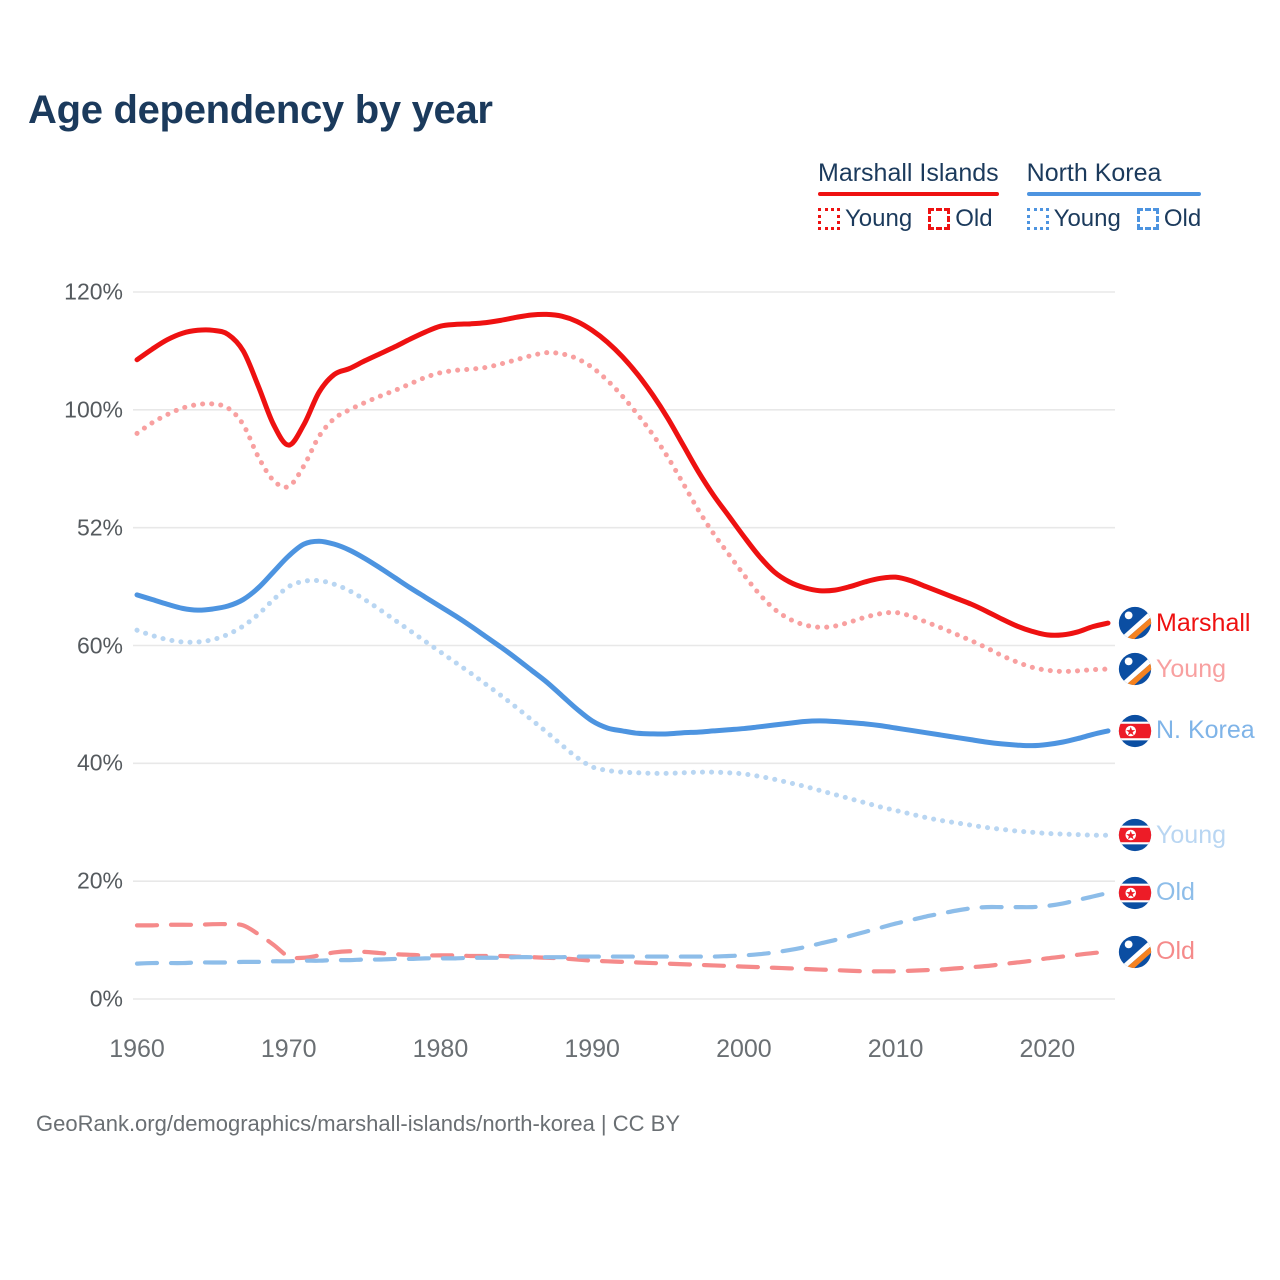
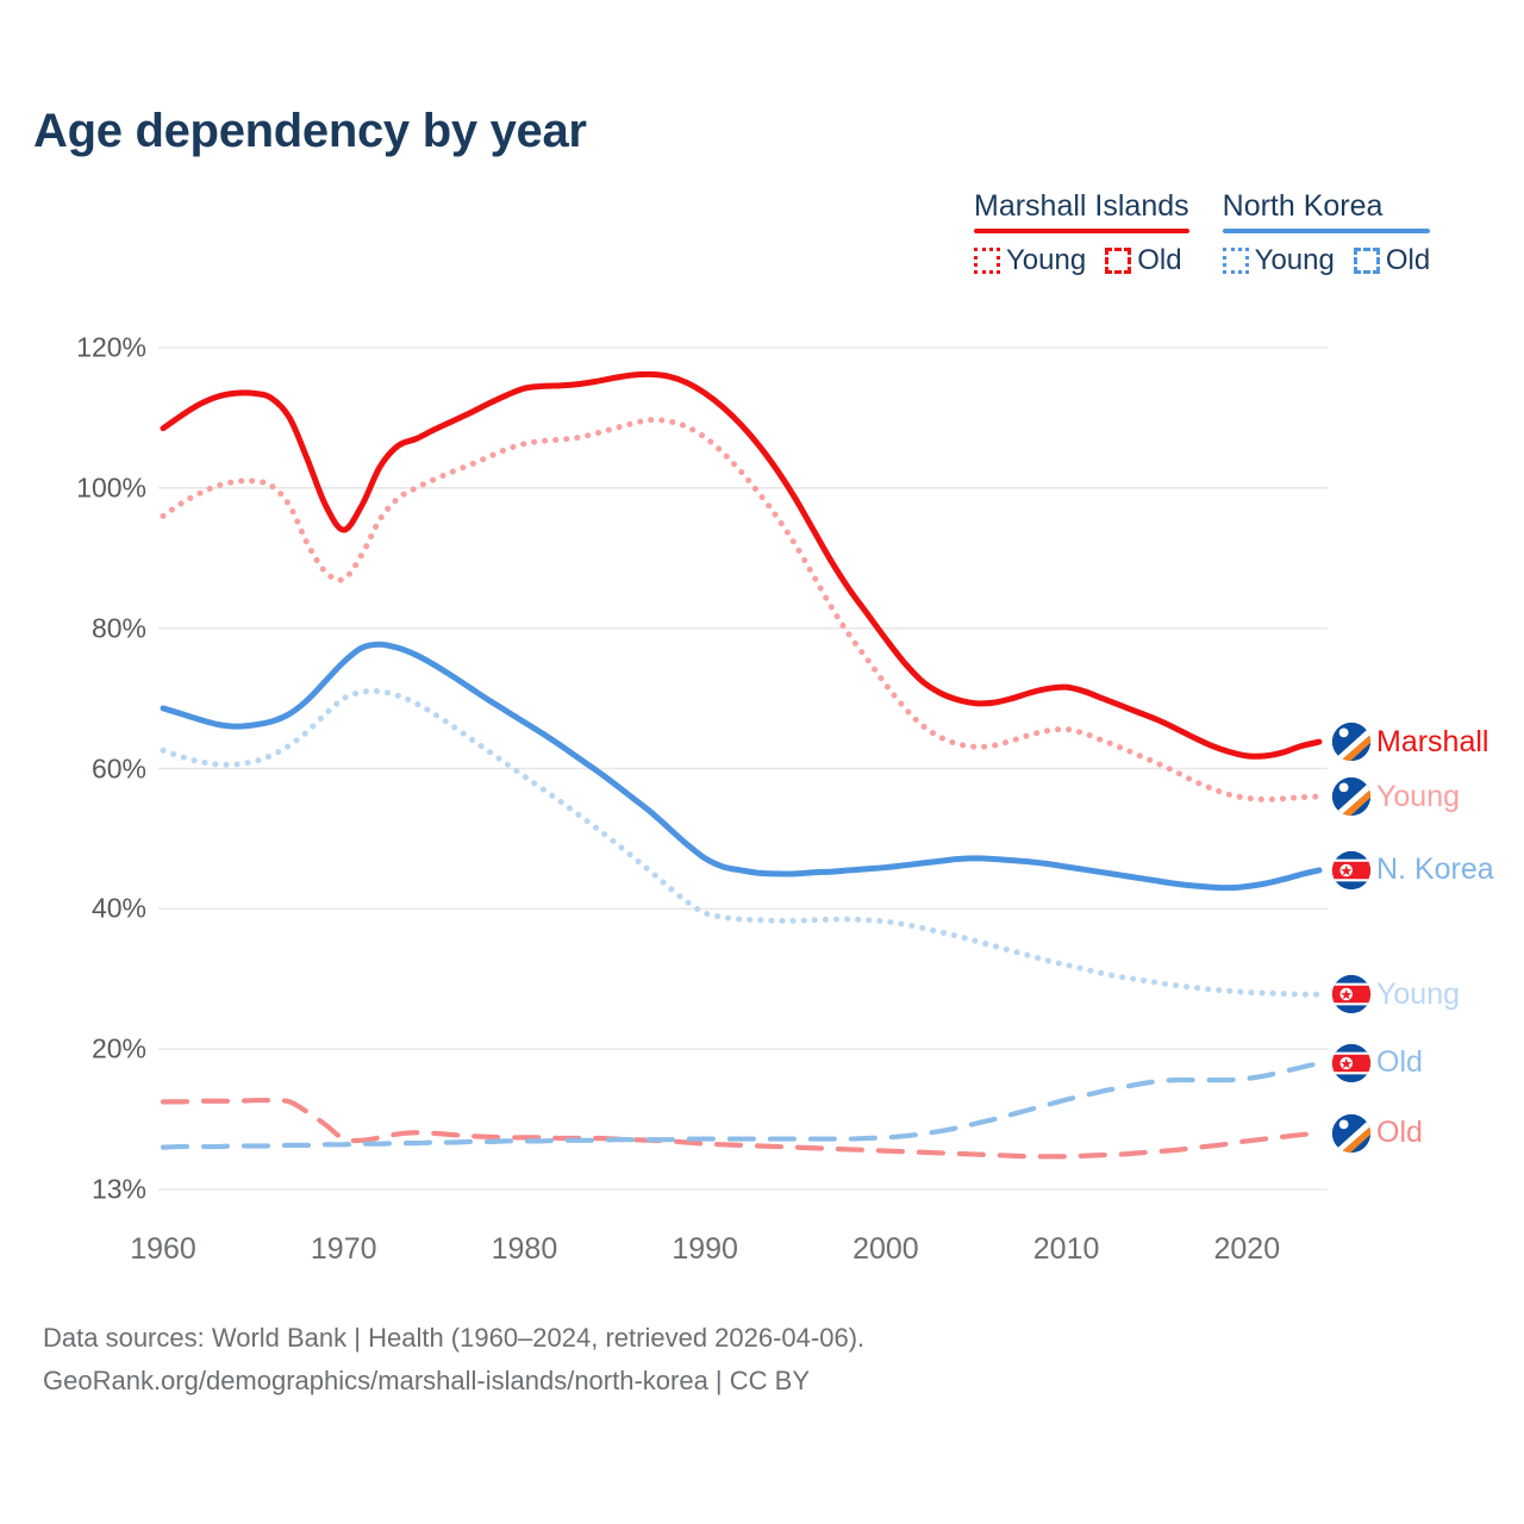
  Age dependency by year
  Marshall Islands
  Young
  Old
  North Korea
  Young
  Old
- 0%
+ 13%
  20%
  40%
  60%
- 52%
+ 80%
  100%
  120%
  1960
  1970
  1980
  1990
  2000
  2010
  2020
  Marshall
  Young
  N. Korea
  Young
  Old
  Old
+ Data sources: World Bank | Health (1960–2024, retrieved 2026-04-06).
  GeoRank.org/demographics/marshall-islands/north-korea | CC BY
